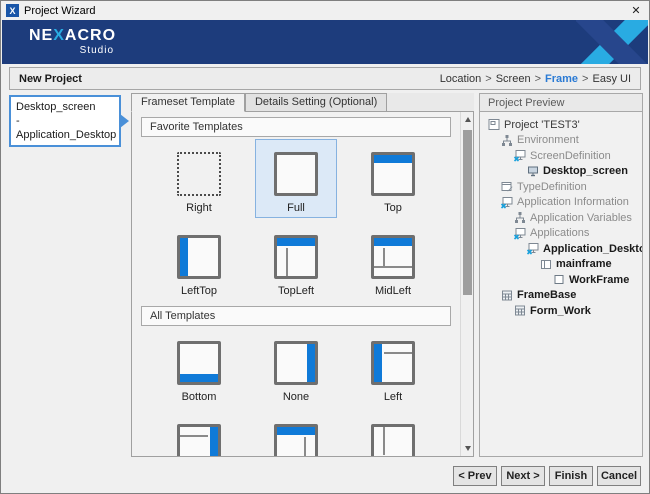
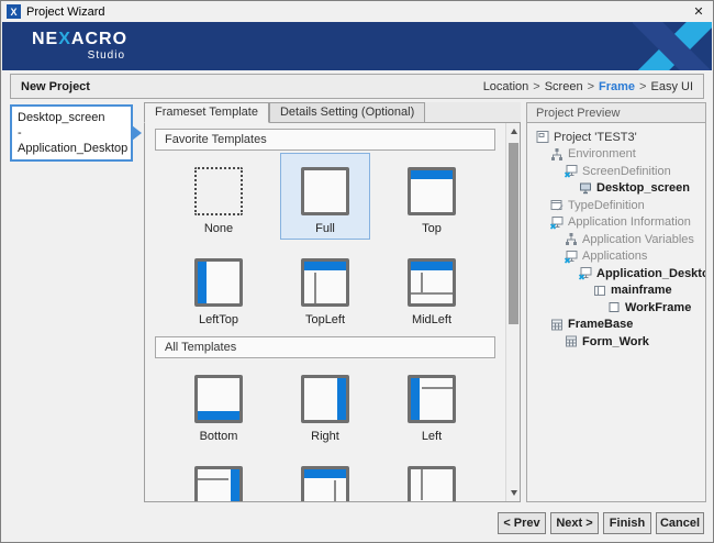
  X
  Project Wizard
  ✕
  NEXACRO
  Studio
  New Project
  Location
  >
  Screen
  >
  Frame
  >
  Easy UI
  Desktop_screen
  - Application_Desktop
  Frameset Template
  Details Setting (Optional)
  Favorite Templates
- Right
+ None
  Full
  Top
  LeftTop
  TopLeft
  MidLeft
  All Templates
  Bottom
- None
+ Right
  Left
  Project Preview
  Project 'TEST3'
  Environment
  ScreenDefinition
  Desktop_screen
  TypeDefinition
  Application Information
  Application Variables
  Applications
  Application_Deskt
  mainframe
  WorkFrame
  FrameBase
  Form_Work
  < Prev
  Next >
  Finish
  Cancel
